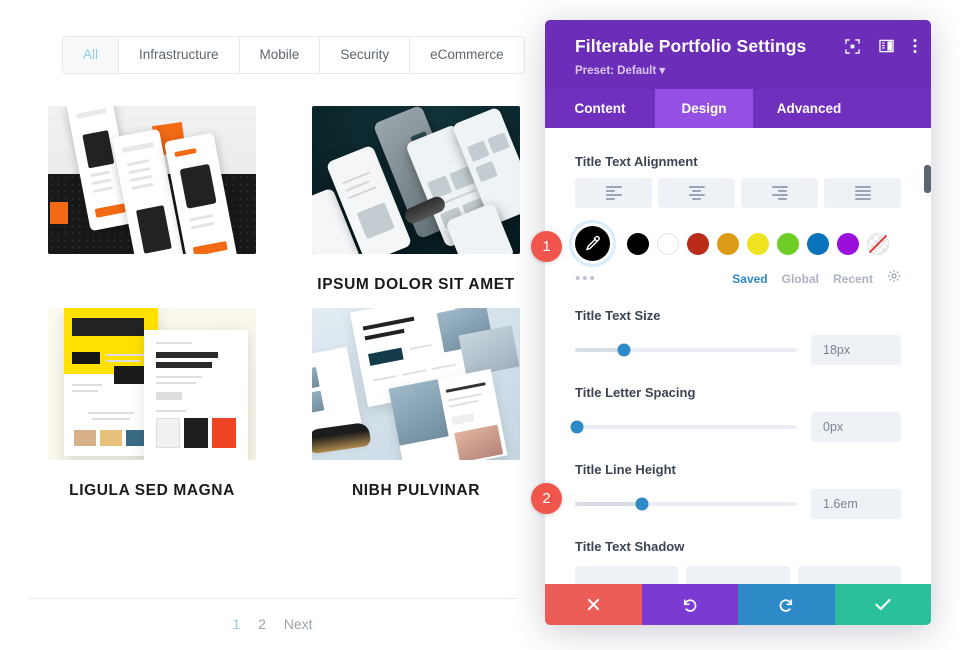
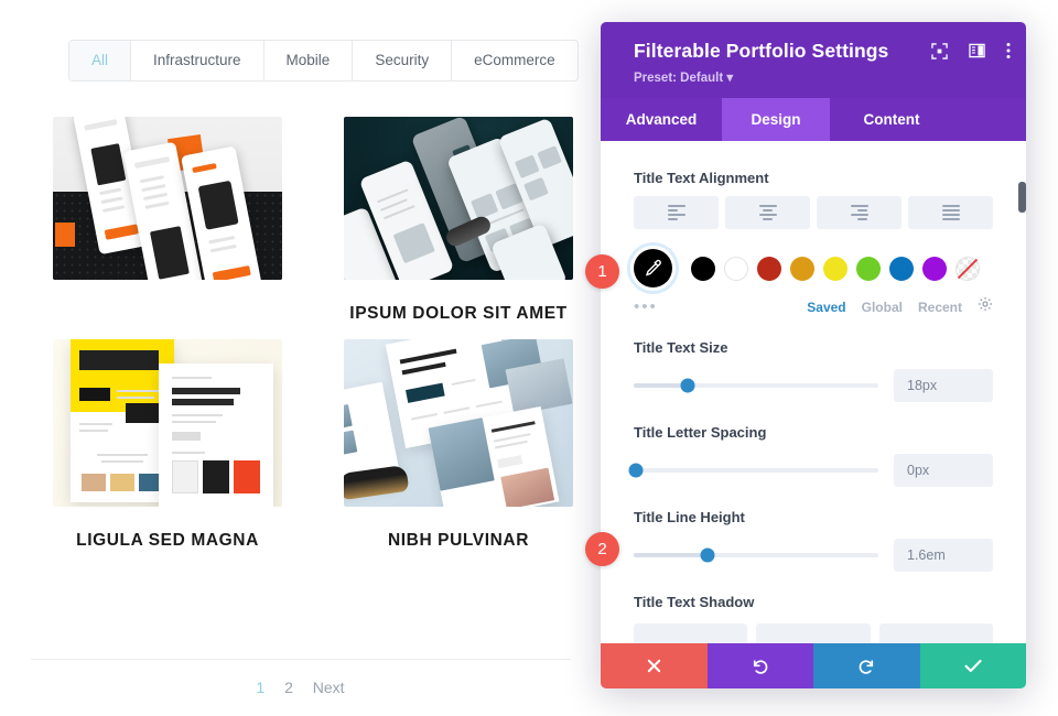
  All
  Infrastructure
  Mobile
  Security
  eCommerce
  IPSUM DOLOR SIT AMET
  LIGULA SED MAGNA
  NIBH PULVINAR
  1 2 Next
  Filterable Portfolio Settings
  Preset: Default ▾
- Content
+ Advanced
  Design
- Advanced
+ Content
  Title Text Alignment
  •••
  Saved
  Global
  Recent
  Title Text Size
  18px
  Title Letter Spacing
  0px
  Title Line Height
  1.6em
  Title Text Shadow
  1
  2
